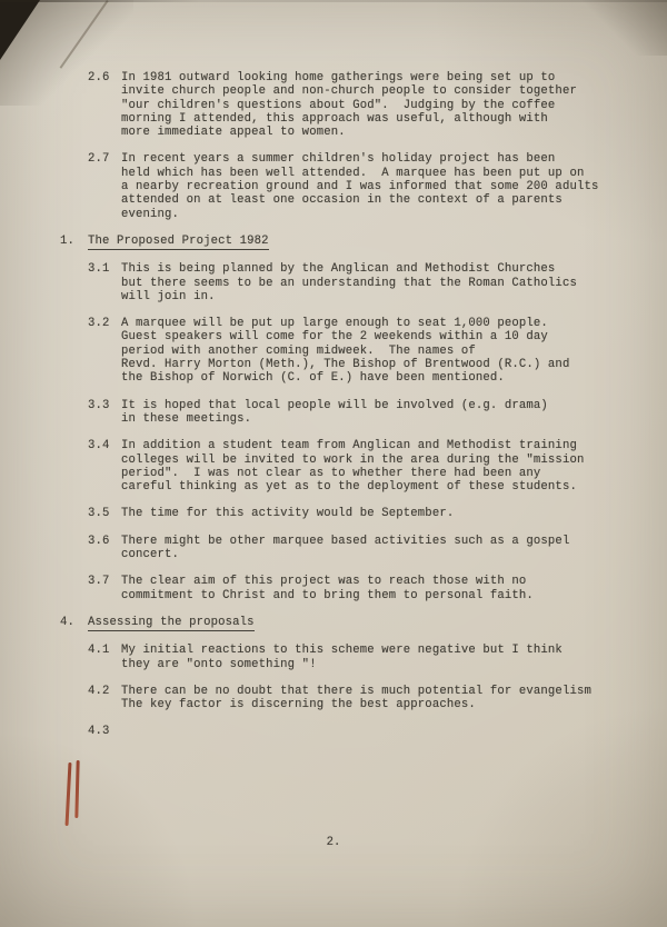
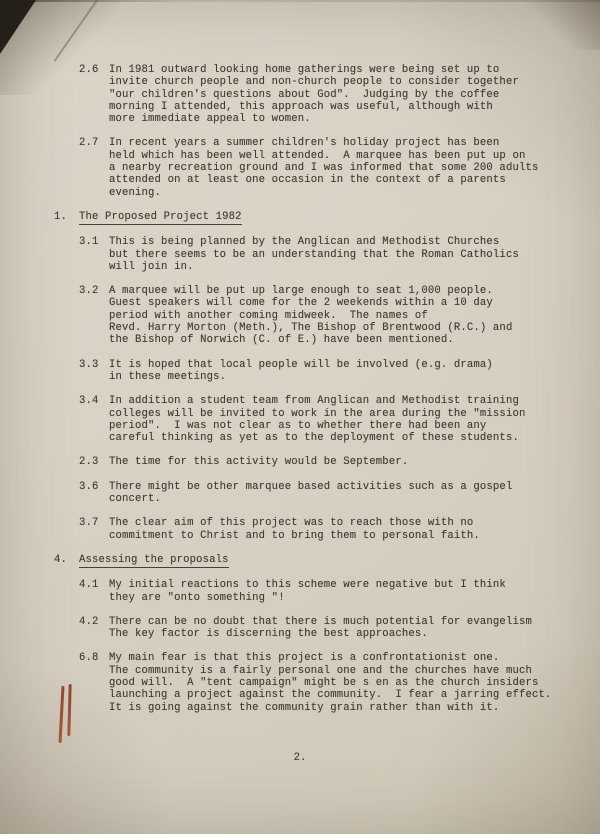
  2.6
  In 1981 outward looking home gatherings were being set up to
  invite church people and non-church people to consider together
  "our children's questions about God". Judging by the coffee
  morning I attended, this approach was useful, although with
  more immediate appeal to women.
  2.7
  In recent years a summer children's holiday project has been
  held which has been well attended. A marquee has been put up on
  a nearby recreation ground and I was informed that some 200 adults
  attended on at least one occasion in the context of a parents
  evening.
  1.
  The Proposed Project 1982
  3.1
  This is being planned by the Anglican and Methodist Churches
  but there seems to be an understanding that the Roman Catholics
  will join in.
  3.2
  A marquee will be put up large enough to seat 1,000 people.
  Guest speakers will come for the 2 weekends within a 10 day
  period with another coming midweek. The names of
  Revd. Harry Morton (Meth.), The Bishop of Brentwood (R.C.) and
  the Bishop of Norwich (C. of E.) have been mentioned.
  3.3
  It is hoped that local people will be involved (e.g. drama)
  in these meetings.
  3.4
  In addition a student team from Anglican and Methodist training
  colleges will be invited to work in the area during the "mission
  period". I was not clear as to whether there had been any
  careful thinking as yet as to the deployment of these students.
- 3.5
+ 2.3
  The time for this activity would be September.
  3.6
  There might be other marquee based activities such as a gospel
  concert.
  3.7
  The clear aim of this project was to reach those with no
  commitment to Christ and to bring them to personal faith.
  4.
  Assessing the proposals
  4.1
  My initial reactions to this scheme were negative but I think
  they are "onto something "!
  4.2
  There can be no doubt that there is much potential for evangelism
  The key factor is discerning the best approaches.
- 4.3
+ 6.8
+ My main fear is that this project is a confrontationist one.
+ The community is a fairly personal one and the churches have much
+ good will. A "tent campaign" might be s en as the church insiders
+ launching a project against the community. I fear a jarring effect.
+ It is going against the community grain rather than with it.
  2.
